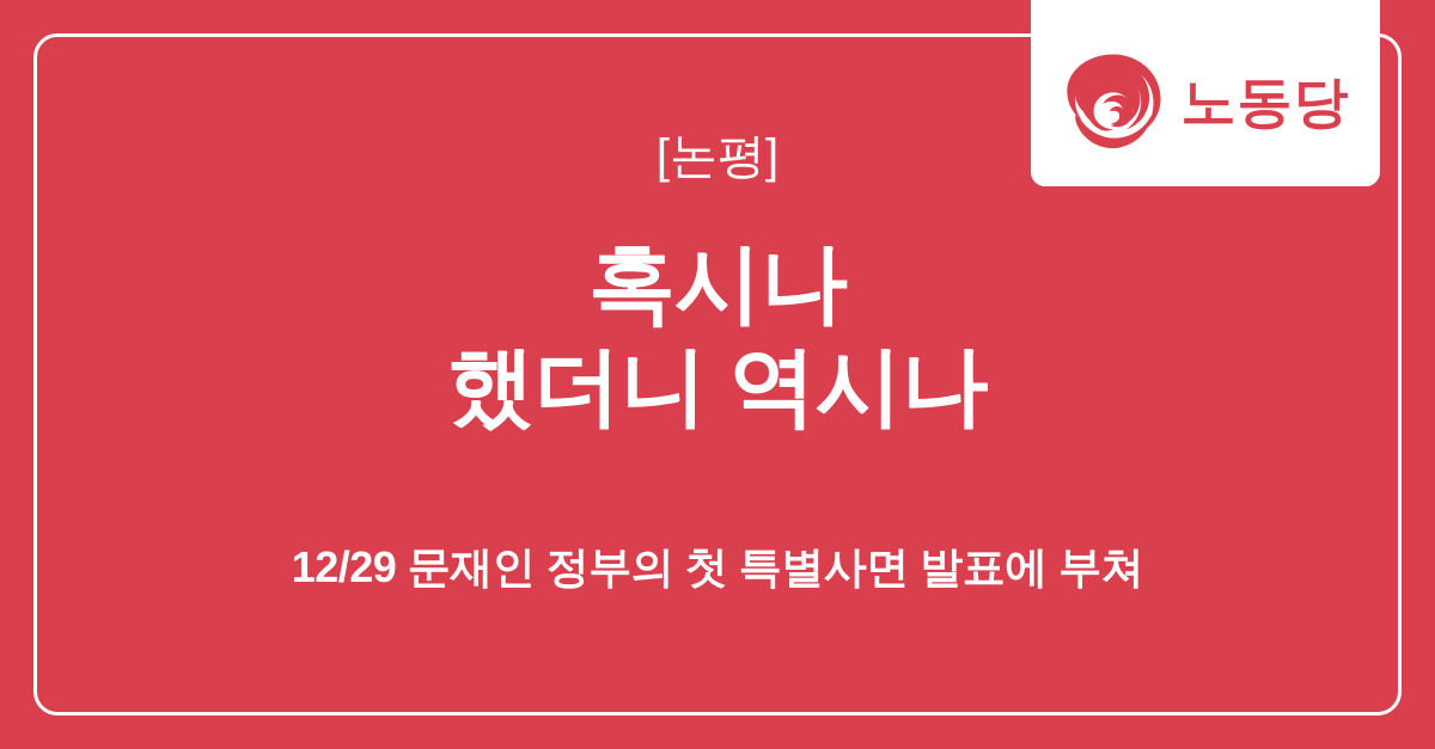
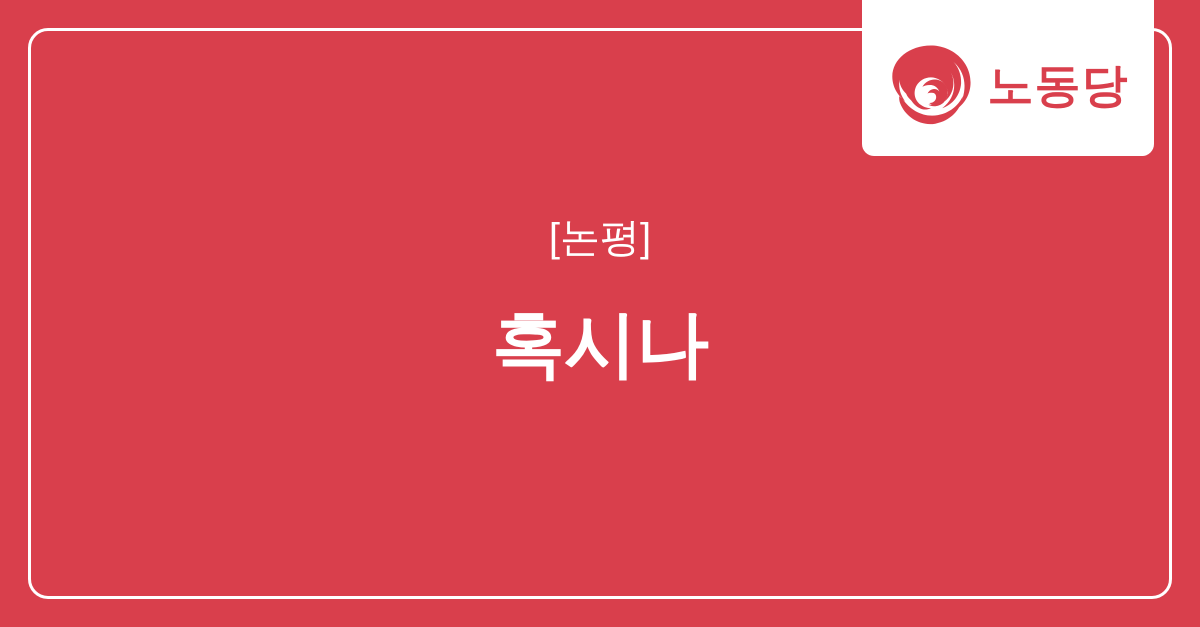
  노동당
  [논평]
  혹시나
- 했더니 역시나
- 12/29 문재인 정부의 첫 특별사면 발표에 부쳐
